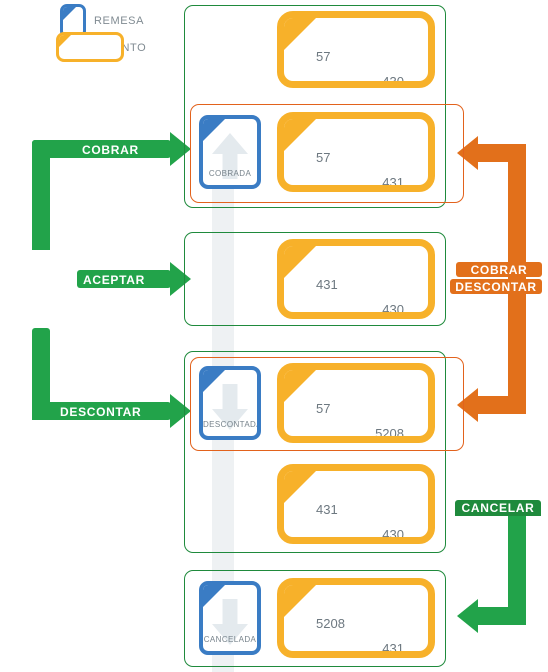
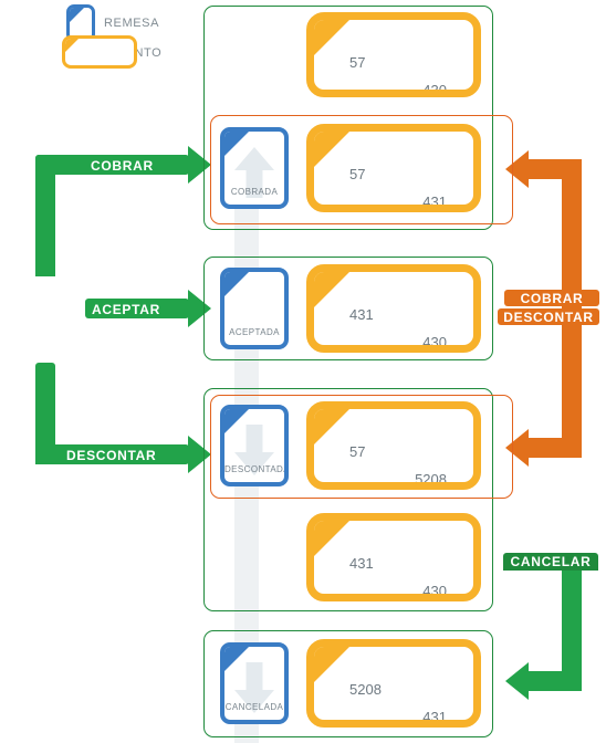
  REMESA
  57
  57
  431
  431
  430
  57
  5208
  431
  430
  5208
  431
  COBRADA
+ ACEPTADA
  DESCONTAD
  CANCELADA
  COBRAR
  ACEPTAR
  DESCONTAR
  COBRAR
  DESCONTAR
  CANCELAR
